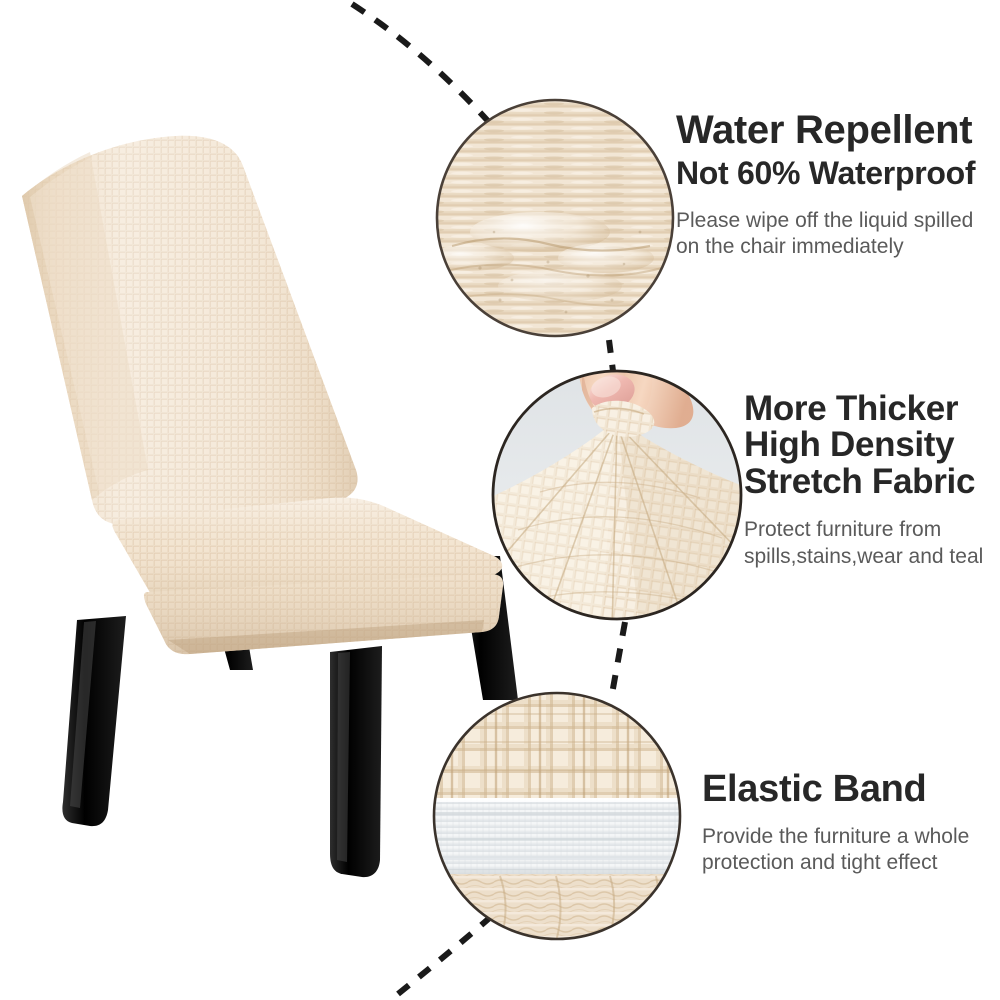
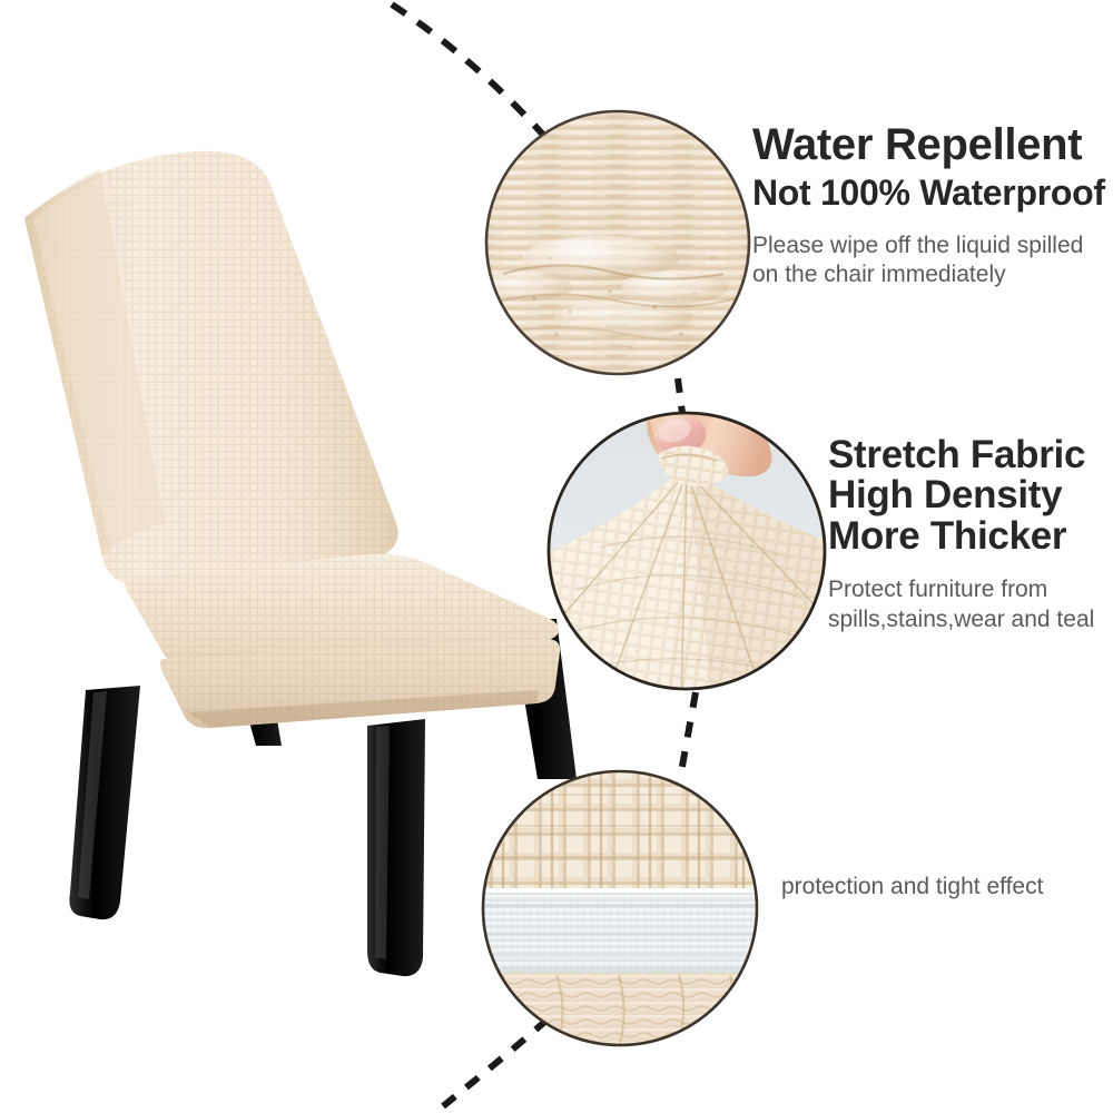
  Water Repellent
- Not 60% Waterproof
+ Not 100% Waterproof
  Please wipe off the liquid spilled
  on the chair immediately
- More Thicker
+ Stretch Fabric
  High Density
- Stretch Fabric
+ More Thicker
  Protect furniture from
  spills,stains,wear and teal
- Elastic Band
- Provide the furniture a whole
  protection and tight effect
